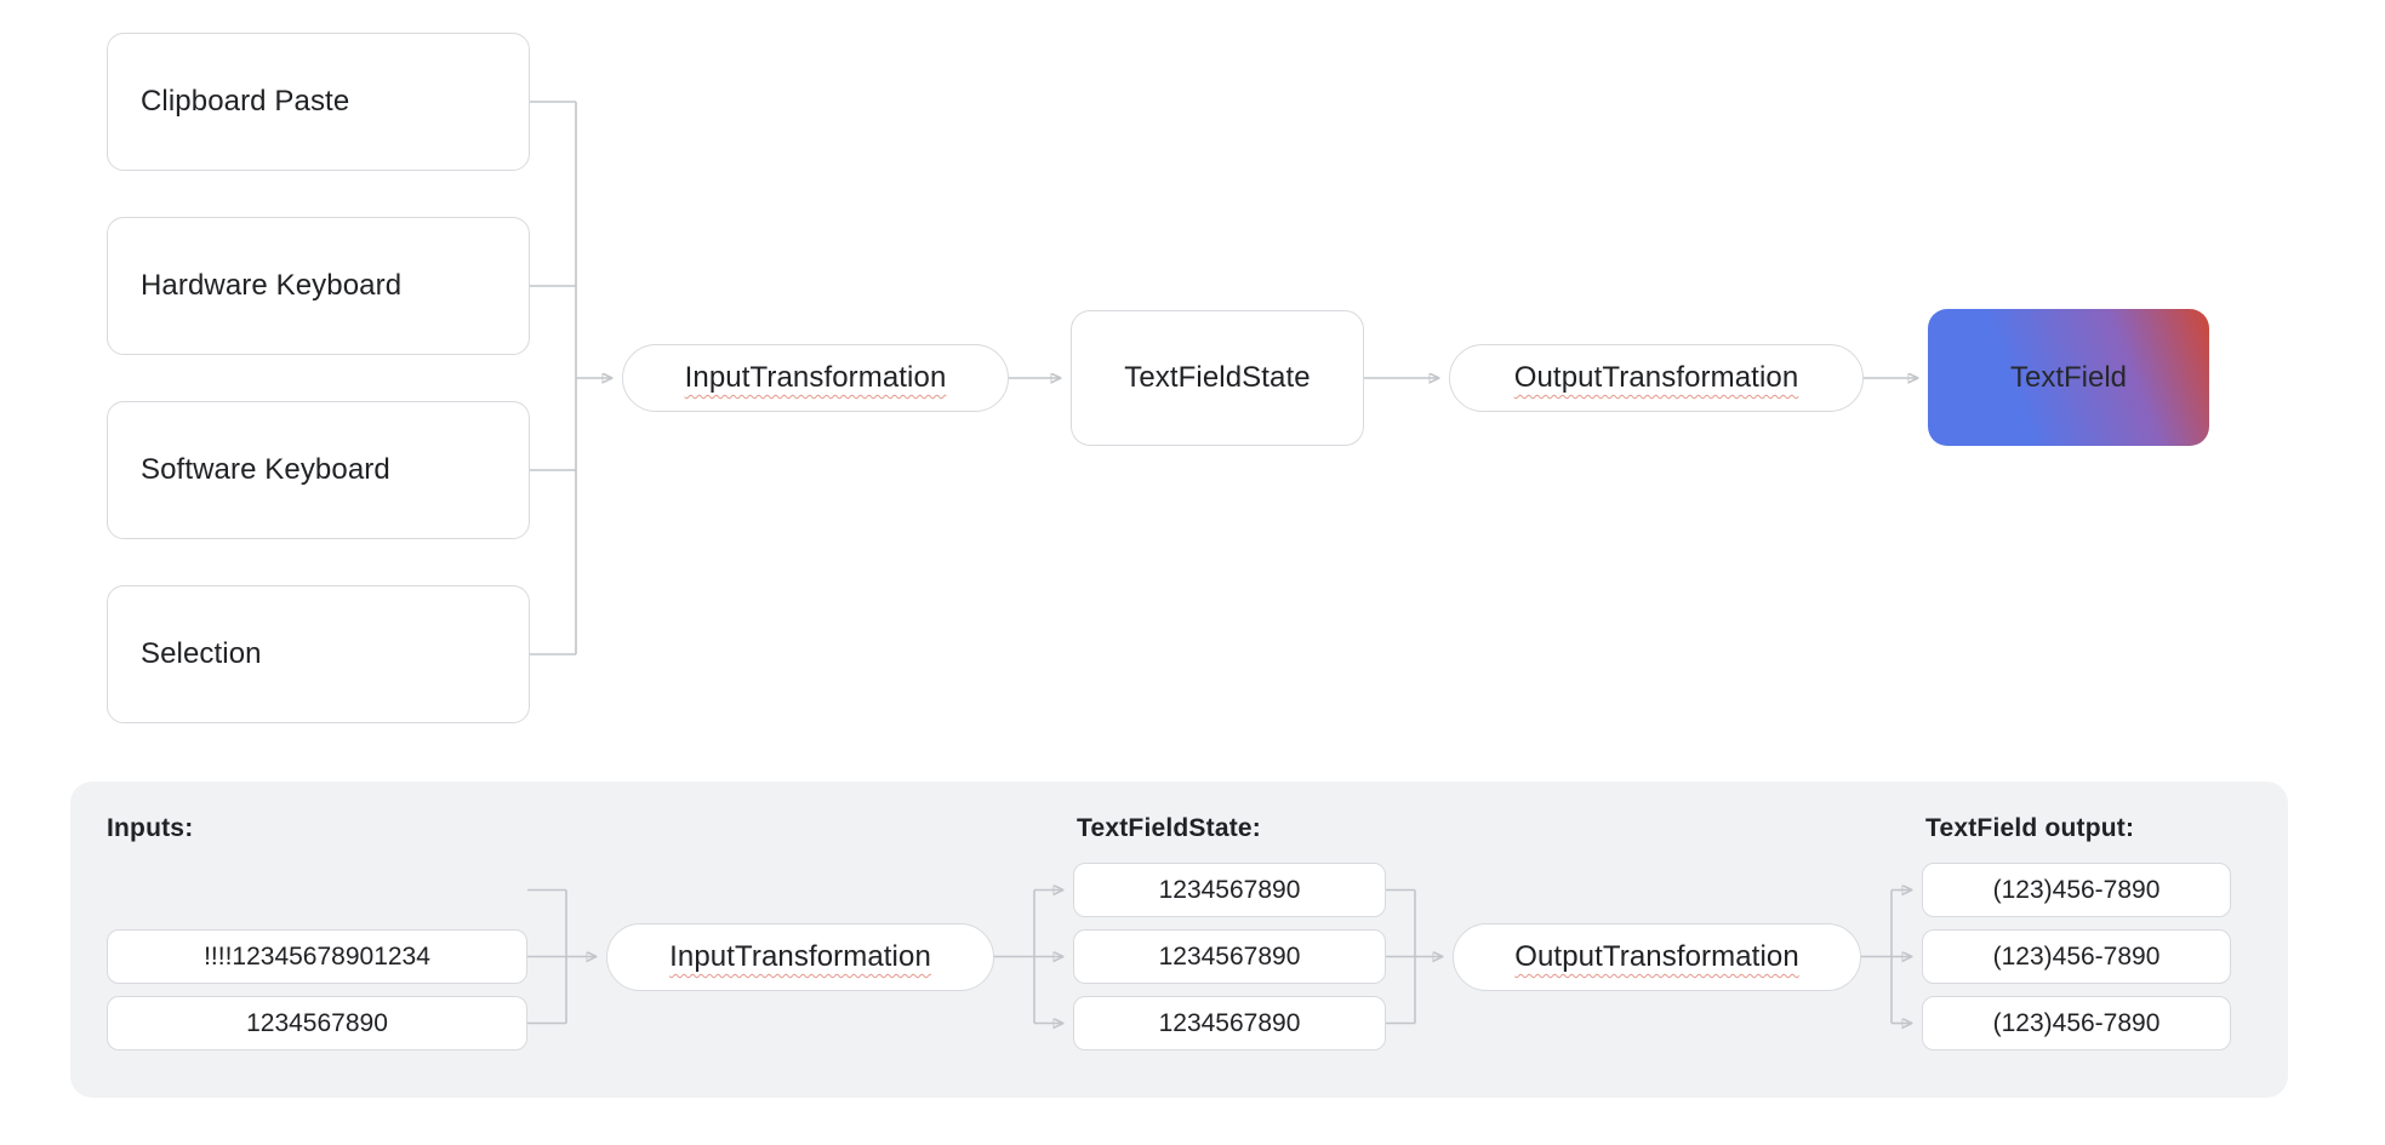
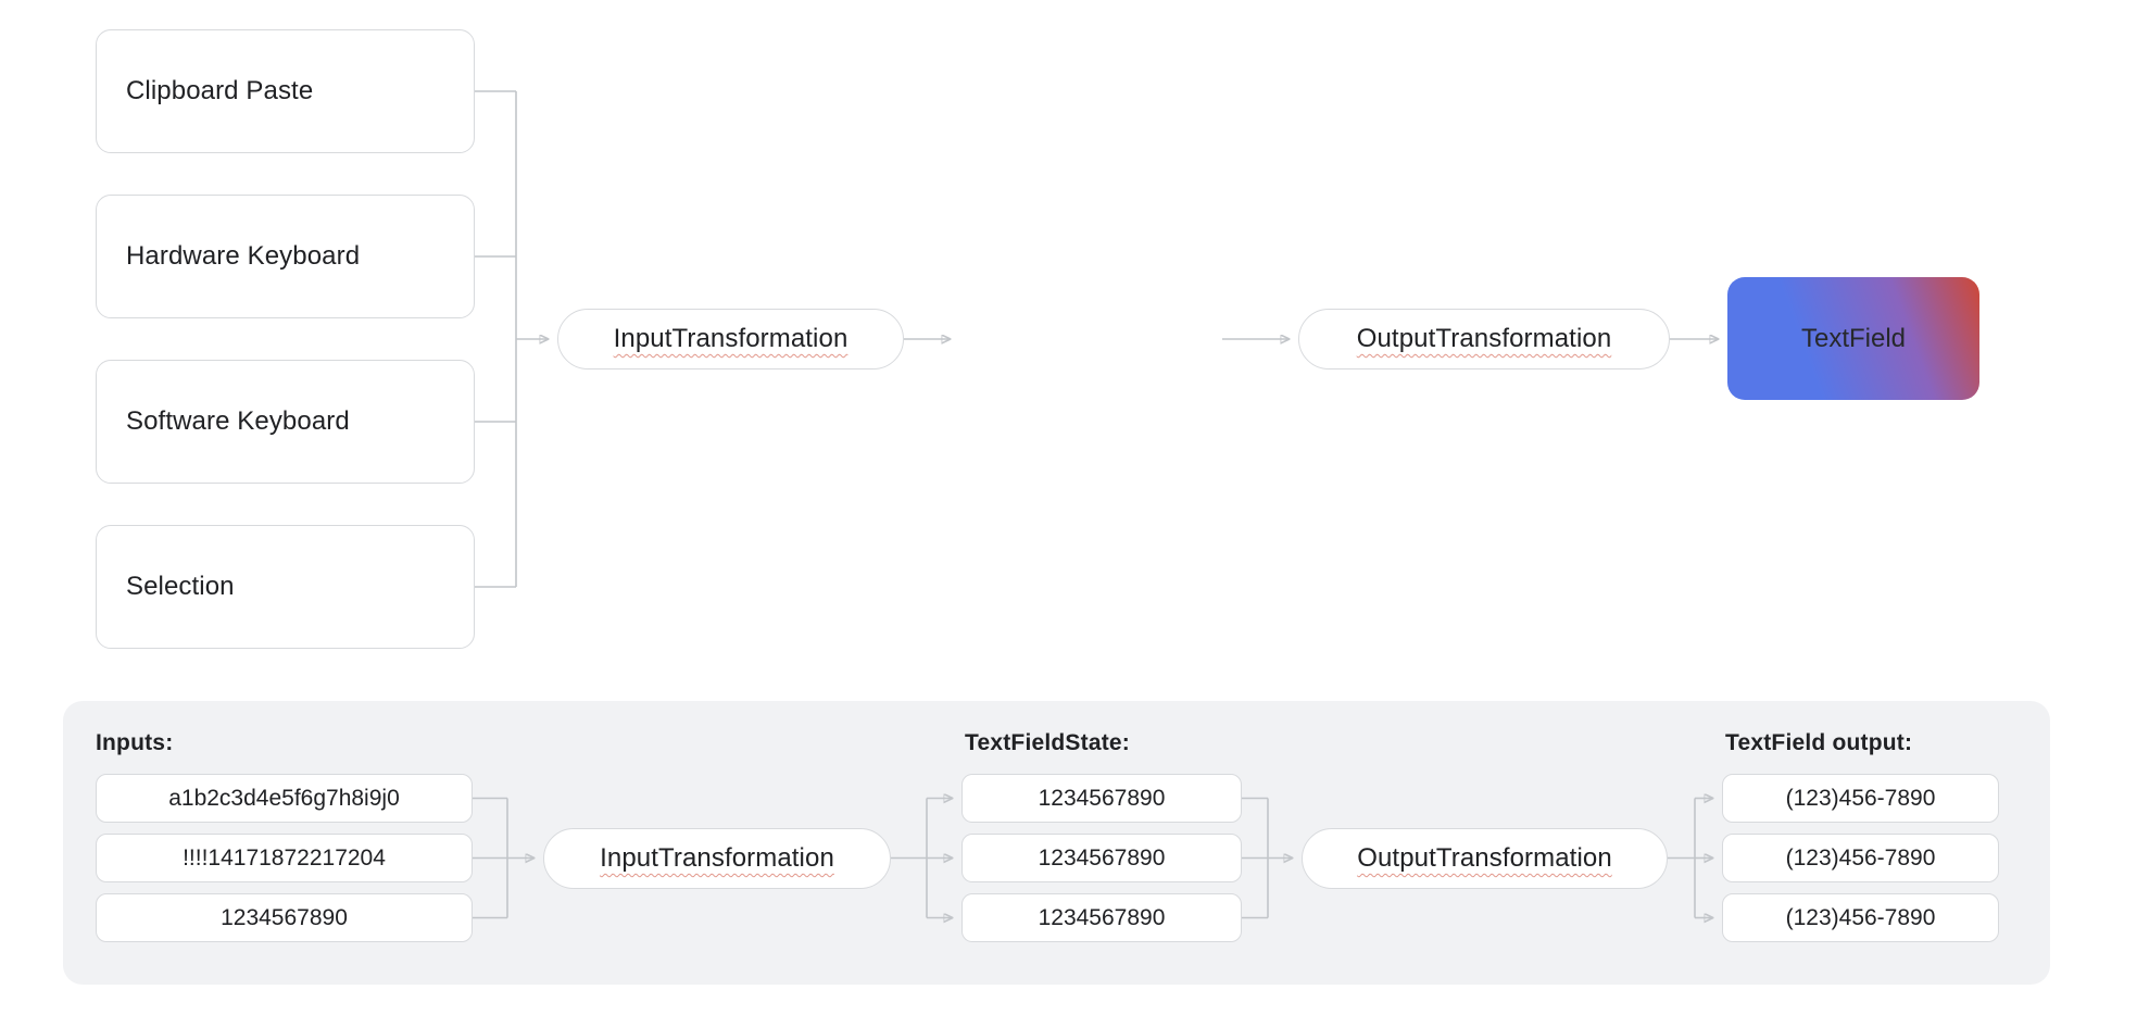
  Clipboard Paste
  Hardware Keyboard
  Software Keyboard
  Selection
  InputTransformation
- TextFieldState
  OutputTransformation
  TextField
  Inputs:
  TextFieldState:
  TextField output:
+ a1b2c3d4e5f6g7h8i9j0
- !!!!12345678901234
+ !!!!14171872217204
  1234567890
  InputTransformation
  1234567890
  1234567890
  1234567890
  OutputTransformation
  (123)456-7890
  (123)456-7890
  (123)456-7890
